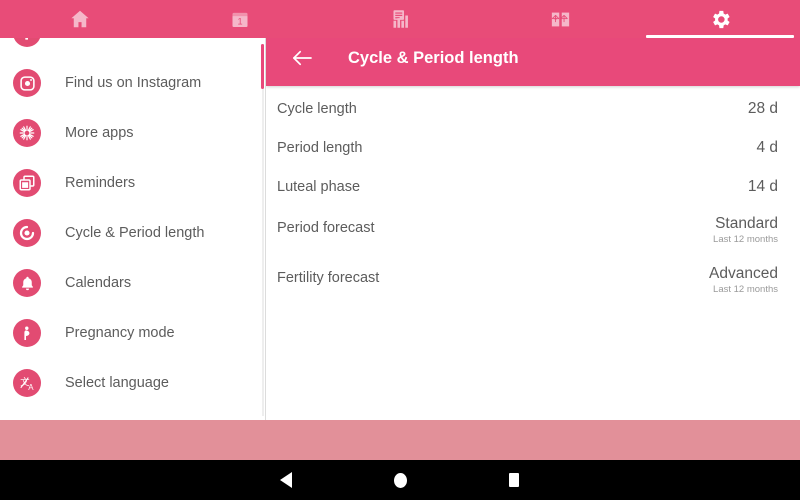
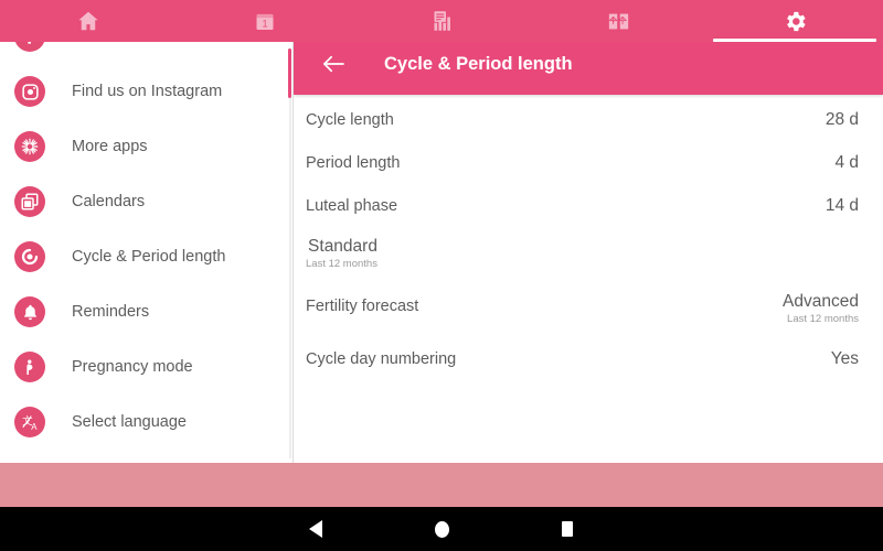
  1
  Find us on Instagram
  More apps
- Reminders
+ Calendars
  Cycle & Period length
- Calendars
+ Reminders
  Pregnancy mode
  A
  Select language
  Cycle & Period length
  Cycle length
  28 d
  Period length
  4 d
  Luteal phase
  14 d
- Period forecast
  Standard
  Last 12 months
  Fertility forecast
  Advanced
  Last 12 months
+ Cycle day numbering
+ Yes
